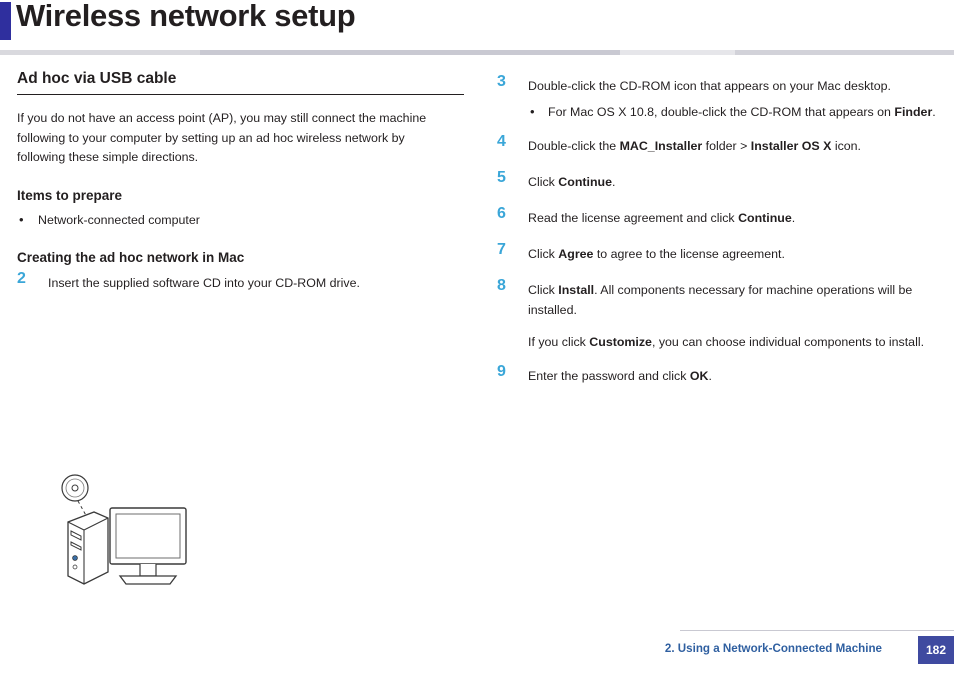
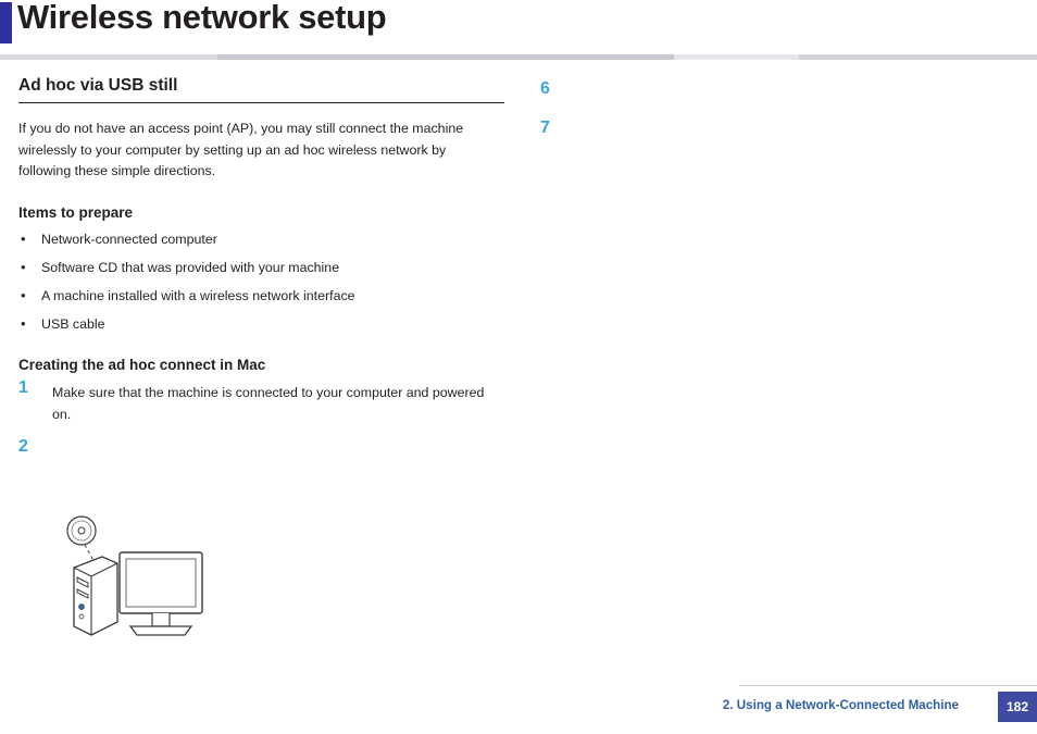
  Wireless network setup
- Ad hoc via USB cable
+ Ad hoc via USB still
- If you do not have an access point (AP), you may still connect the machine following to your computer by setting up an ad hoc wireless network by following these simple directions.
+ If you do not have an access point (AP), you may still connect the machine wirelessly to your computer by setting up an ad hoc wireless network by following these simple directions.
  Items to prepare
  Network-connected computer
+ Software CD that was provided with your machine
+ A machine installed with a wireless network interface
+ USB cable
- Creating the ad hoc network in Mac
+ Creating the ad hoc connect in Mac
+ 1
+ Make sure that the machine is connected to your computer and powered on.
  2
- Insert the supplied software CD into your CD-ROM drive.
- 3
- Double-click the CD-ROM icon that appears on your Mac desktop.
- For Mac OS X 10.8, double-click the CD-ROM that appears on Finder.
- 4
- Double-click the MAC_Installer folder > Installer OS X icon.
- 5
- Click Continue.
  6
- Read the license agreement and click Continue.
  7
- Click Agree to agree to the license agreement.
- 8
- Click Install. All components necessary for machine operations will be installed.
- If you click Customize, you can choose individual components to install.
- 9
- Enter the password and click OK.
  2. Using a Network-Connected Machine
  182
